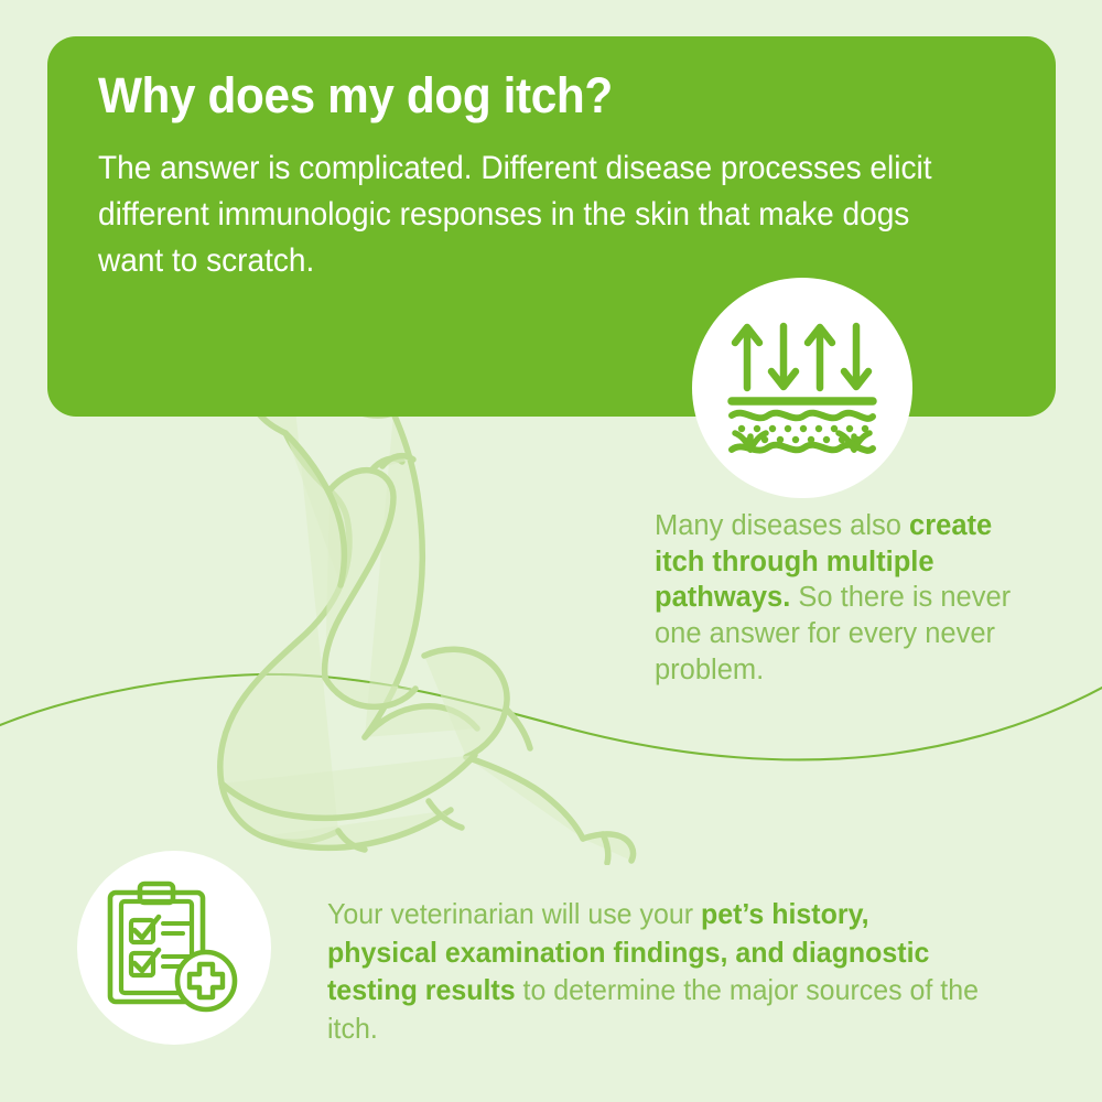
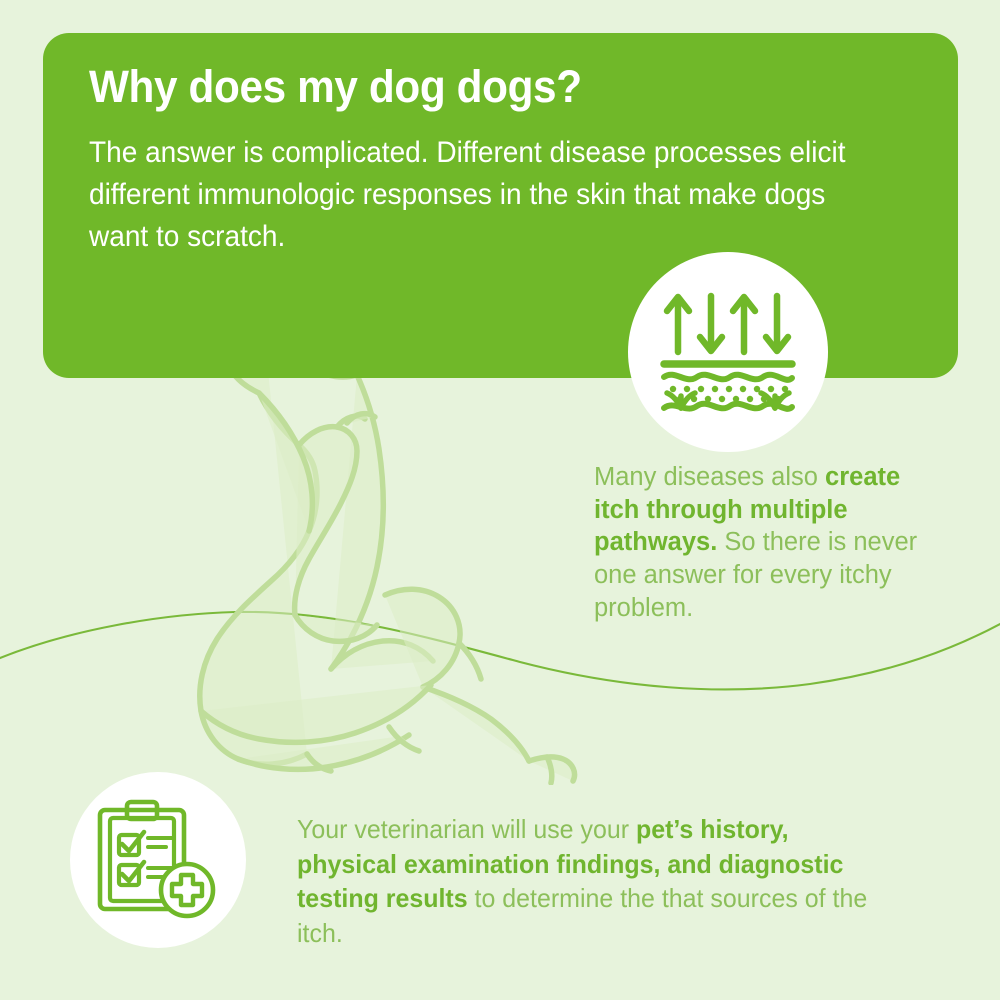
- Why does my dog itch?
+ Why does my dog dogs?
  The answer is complicated. Different disease processes elicit different immunologic responses in the skin that make dogs want to scratch.
- Many diseases also create itch through multiple pathways. So there is never one answer for every never problem.
+ Many diseases also create itch through multiple pathways. So there is never one answer for every itchy problem.
- Your veterinarian will use your pet’s history, physical examination findings, and diagnostic testing results to determine the major sources of the itch.
+ Your veterinarian will use your pet’s history, physical examination findings, and diagnostic testing results to determine the that sources of the itch.
